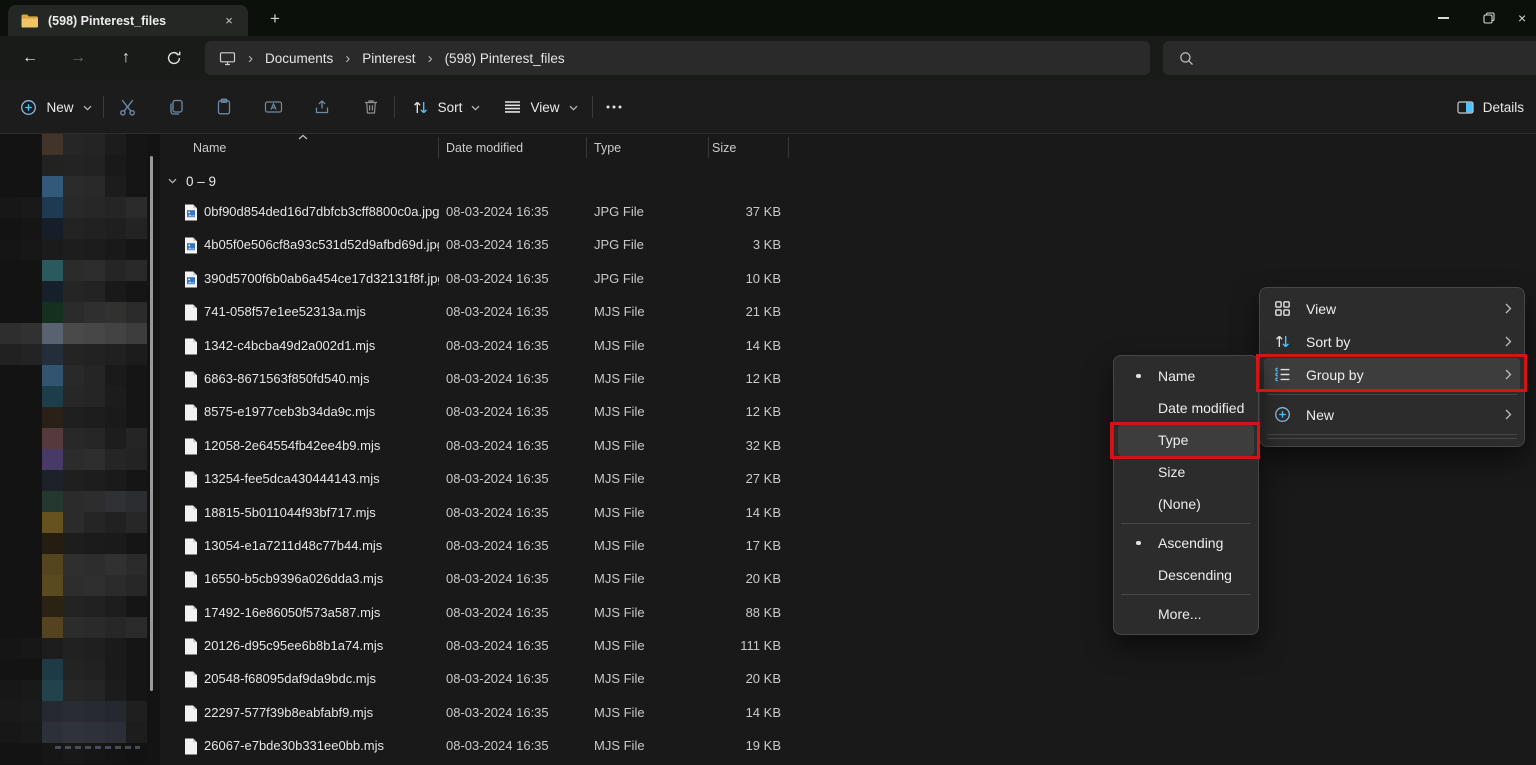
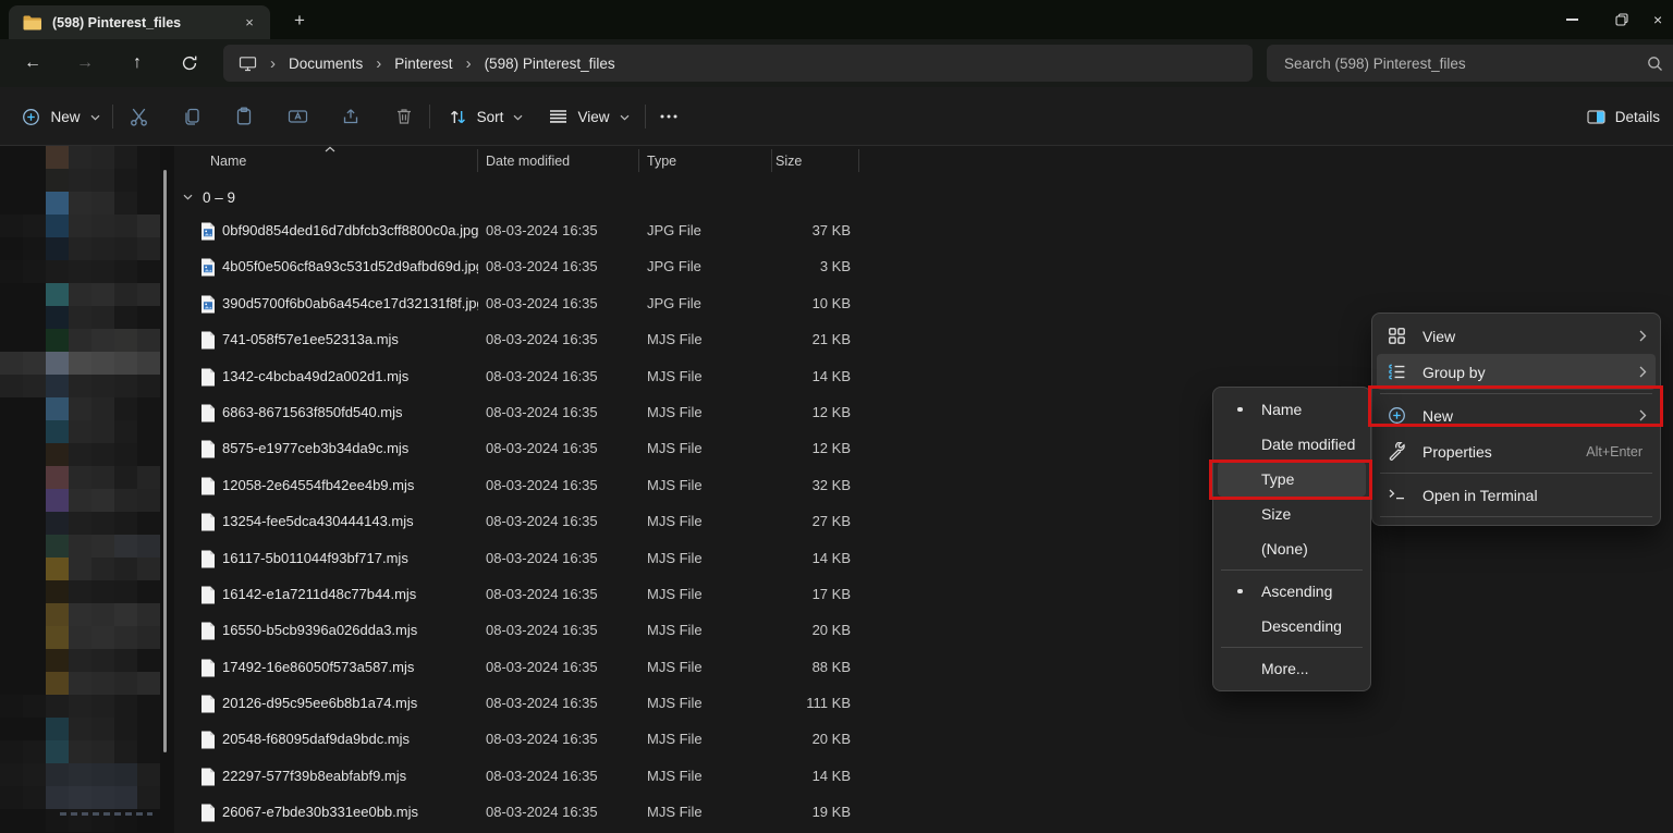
  (598) Pinterest_files
  ×
  +
  ×
  ←
  →
  ↑
  ›
  Documents
  ›
  Pinterest
  ›
  (598) Pinterest_files
+ Search (598) Pinterest_files
  New
  Sort
  View
  Details
  Name
  Date modified
  Type
  Size
  0 – 9
  0bf90d854ded16d7dbfcb3cff8800c0a.jpg
  08-03-2024 16:35
  JPG File
  37 KB
  4b05f0e506cf8a93c531d52d9afbd69d.jp
  08-03-2024 16:35
  JPG File
  3 KB
  390d5700f6b0ab6a454ce17d32131f8f.jp
  08-03-2024 16:35
  JPG File
  10 KB
  741-058f57e1ee52313a.mjs
  08-03-2024 16:35
  MJS File
  21 KB
  1342-c4bcba49d2a002d1.mjs
  08-03-2024 16:35
  MJS File
  14 KB
  6863-8671563f850fd540.mjs
  08-03-2024 16:35
  MJS File
  12 KB
  8575-e1977ceb3b34da9c.mjs
  08-03-2024 16:35
  MJS File
  12 KB
  12058-2e64554fb42ee4b9.mjs
  08-03-2024 16:35
  MJS File
  32 KB
  13254-fee5dca430444143.mjs
  08-03-2024 16:35
  MJS File
  27 KB
- 18815-5b011044f93bf717.mjs
+ 16117-5b011044f93bf717.mjs
  08-03-2024 16:35
  MJS File
  14 KB
- 13054-e1a7211d48c77b44.mjs
+ 16142-e1a7211d48c77b44.mjs
  08-03-2024 16:35
  MJS File
  17 KB
  16550-b5cb9396a026dda3.mjs
  08-03-2024 16:35
  MJS File
  20 KB
  17492-16e86050f573a587.mjs
  08-03-2024 16:35
  MJS File
  88 KB
  20126-d95c95ee6b8b1a74.mjs
  08-03-2024 16:35
  MJS File
  111 KB
  20548-f68095daf9da9bdc.mjs
  08-03-2024 16:35
  MJS File
  20 KB
  22297-577f39b8eabfabf9.mjs
  08-03-2024 16:35
  MJS File
  14 KB
  26067-e7bde30b331ee0bb.mjs
  08-03-2024 16:35
  MJS File
  19 KB
  View
- Sort by
  Group by
  New
+ Properties
+ Alt+Enter
+ Open in Terminal
  Name
  Date modified
  Type
  Size
  (None)
  Ascending
  Descending
  More...
